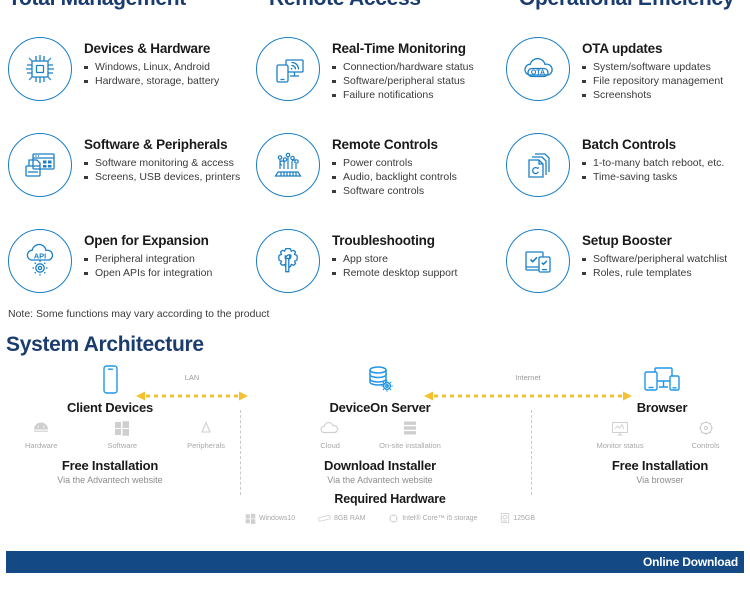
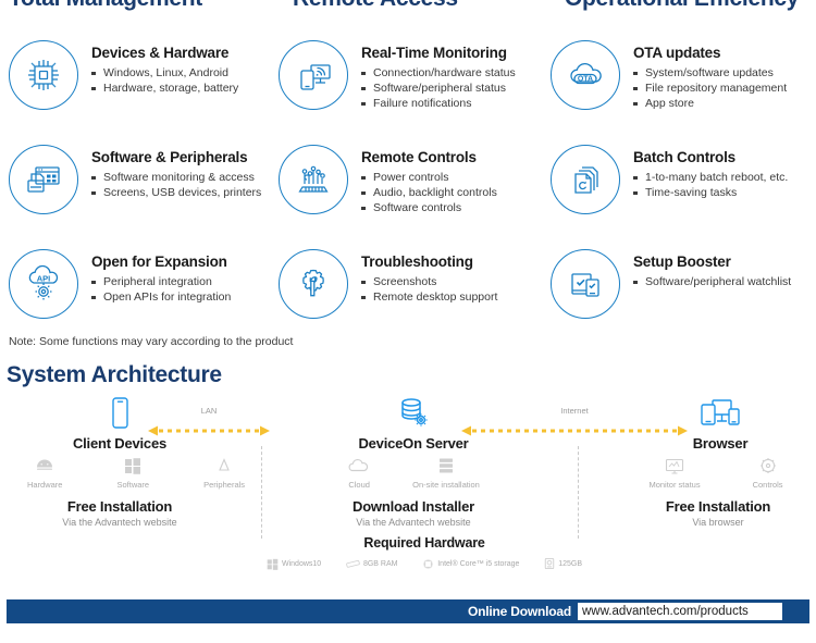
  Devices & Hardware
  Windows, Linux, Android
  Hardware, storage, battery
  Software & Peripherals
  Software monitoring & access
  Screens, USB devices, printers
  API
  Open for Expansion
  Peripheral integration
  Open APIs for integration
  Real-Time Monitoring
  Connection/hardware status
  Software/peripheral status
  Failure notifications
  Remote Controls
  Power controls
  Audio, backlight controls
  Software controls
  Troubleshooting
- App store
+ Screenshots
  Remote desktop support
  OTA updates
  System/software updates
  File repository management
- Screenshots
+ App store
  Batch Controls
  1-to-many batch reboot, etc.
  Time-saving tasks
  Setup Booster
  Software/peripheral watchlist
- Roles, rule templates
  Note: Some functions may vary according to the product
  System Architecture
  Client Devices
  Hardware
  Software
  Peripherals
  Free Installation
  Via the Advantech website
  LAN
  DeviceOn Server
  Cloud
  On-site installation
  Download Installer
  Via the Advantech website
  Required Hardware
  Internet
  Browser
  Monitor status
  Controls
  Free Installation
  Via browser
  Online Download
+ www.advantech.com/products
